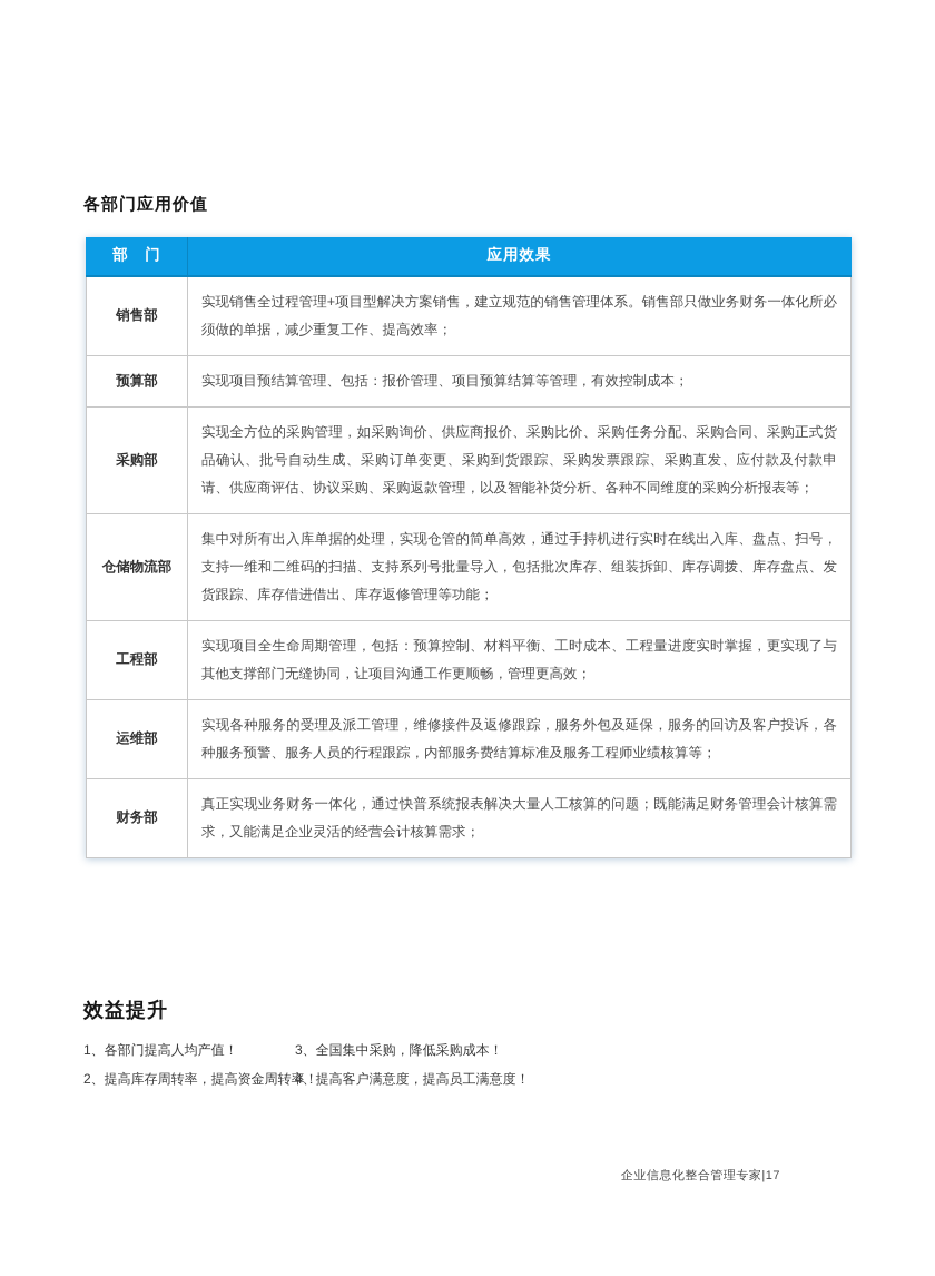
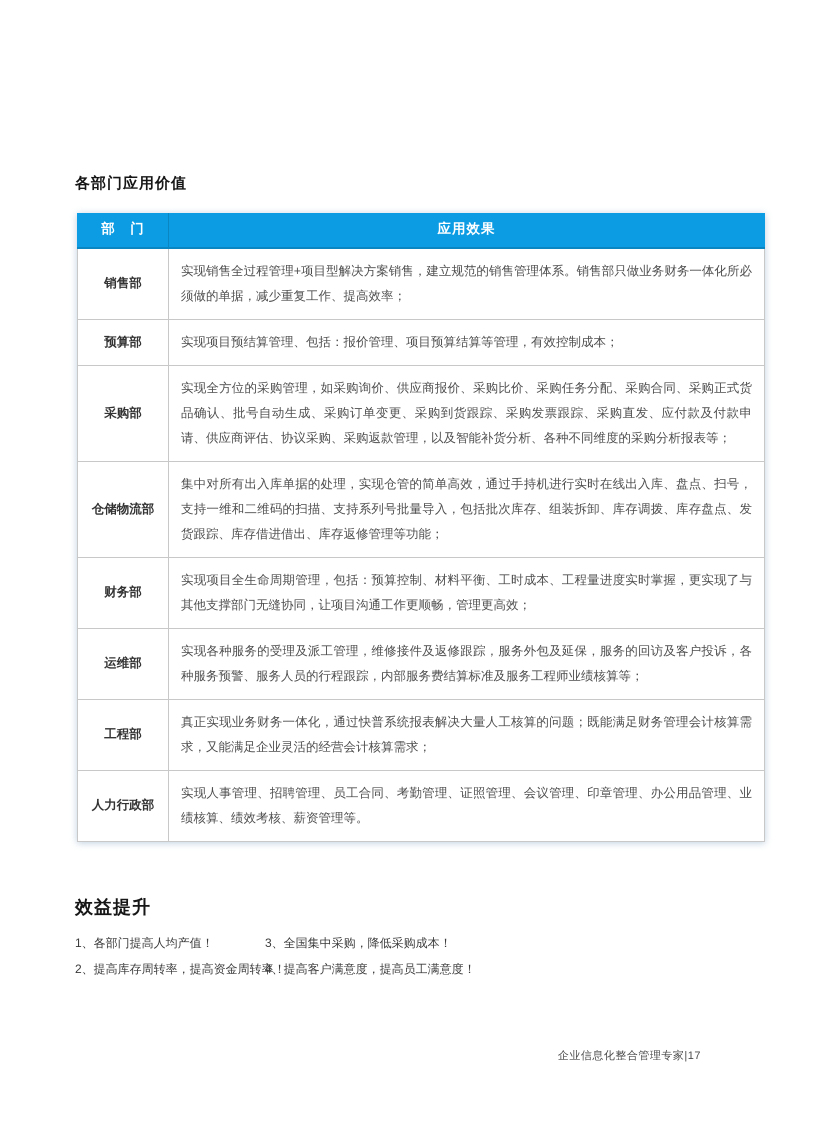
  各部门应用价值
  部 门	应用效果
  销售部	实现销售全过程管理+项目型解决方案销售，建立规范的销售管理体系。销售部只做业务财务一体化所必须做的单据，减少重复工作、提高效率；
  预算部	实现项目预结算管理、包括：报价管理、项目预算结算等管理，有效控制成本；
  采购部	实现全方位的采购管理，如采购询价、供应商报价、采购比价、采购任务分配、采购合同、采购正式货品确认、批号自动生成、采购订单变更、采购到货跟踪、采购发票跟踪、采购直发、应付款及付款申请、供应商评估、协议采购、采购返款管理，以及智能补货分析、各种不同维度的采购分析报表等；
  仓储物流部	集中对所有出入库单据的处理，实现仓管的简单高效，通过手持机进行实时在线出入库、盘点、扫号，支持一维和二维码的扫描、支持系列号批量导入，包括批次库存、组装拆卸、库存调拨、库存盘点、发货跟踪、库存借进借出、库存返修管理等功能；
- 工程部	实现项目全生命周期管理，包括：预算控制、材料平衡、工时成本、工程量进度实时掌握，更实现了与其他支撑部门无缝协同，让项目沟通工作更顺畅，管理更高效；
+ 财务部	实现项目全生命周期管理，包括：预算控制、材料平衡、工时成本、工程量进度实时掌握，更实现了与其他支撑部门无缝协同，让项目沟通工作更顺畅，管理更高效；
  运维部	实现各种服务的受理及派工管理，维修接件及返修跟踪，服务外包及延保，服务的回访及客户投诉，各种服务预警、服务人员的行程跟踪，内部服务费结算标准及服务工程师业绩核算等；
- 财务部	真正实现业务财务一体化，通过快普系统报表解决大量人工核算的问题；既能满足财务管理会计核算需求，又能满足企业灵活的经营会计核算需求；
+ 工程部	真正实现业务财务一体化，通过快普系统报表解决大量人工核算的问题；既能满足财务管理会计核算需求，又能满足企业灵活的经营会计核算需求；
+ 人力行政部	实现人事管理、招聘管理、员工合同、考勤管理、证照管理、会议管理、印章管理、办公用品管理、业绩核算、绩效考核、薪资管理等。
  效益提升
  1、各部门提高人均产值！
  2、提高库存周转率，提高资金周转
  3、全国集中采购，降低采购成本！
  4、提高客户满意度，提高员工满意度！
  企业信息化整合管理专家|17
